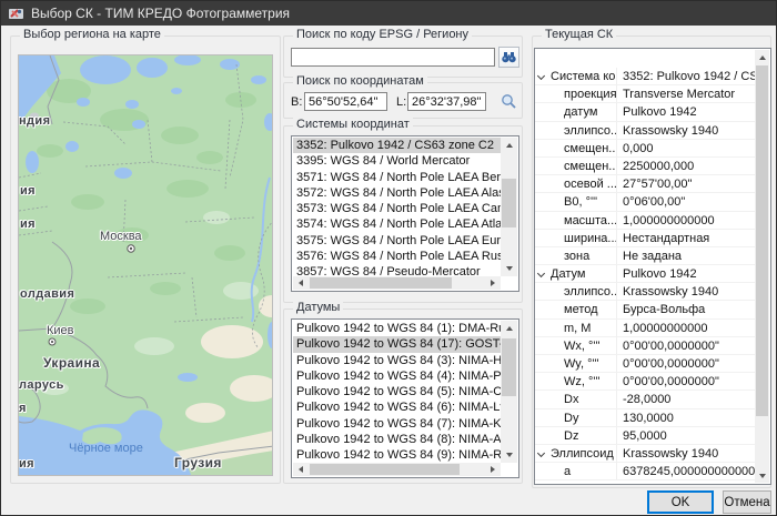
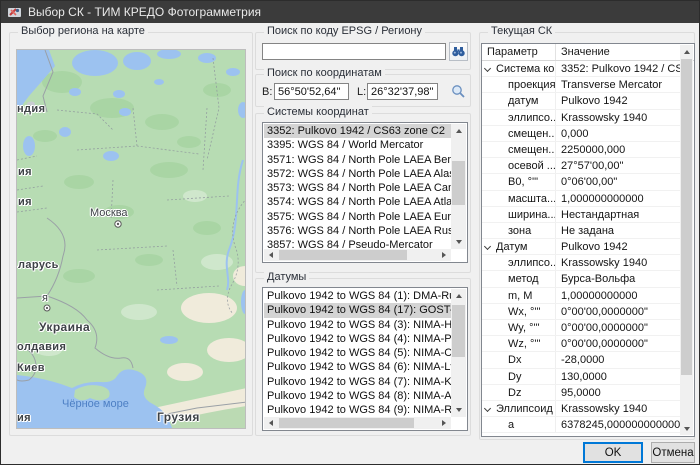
  Выбор СК - ТИМ КРЕДО Фотограмметрия
  Выбор региона на карте
  ндия
  ия
  ия
  Москва
- олдавия
+ ларусь
- Киев
+ я
  Украина
- ларусь
+ олдавия
- я
+ Киев
  Чёрное море
  ия
  Грузия
  Поиск по коду EPSG / Региону
  Поиск по координатам
  B:
  56°50'52,64"
  L:
  26°32'37,98"
  Системы координат
  3352: Pulkovo 1942 / CS63 zone C2
  3395: WGS 84 / World Mercator
  3571: WGS 84 / North Pole LAEA Ber
  3572: WGS 84 / North Pole LAEA Ala
  3573: WGS 84 / North Pole LAEA Ca
  3574: WGS 84 / North Pole LAEA Atla
  3575: WGS 84 / North Pole LAEA Eur
  3576: WGS 84 / North Pole LAEA Ru
  3857: WGS 84 / Pseudo-Mercator
  Датумы
  Pulkovo 1942 to WGS 84 (1): DMA-R
  Pulkovo 1942 to WGS 84 (17): GOST
  Pulkovo 1942 to WGS 84 (3): NIMA-H
  Pulkovo 1942 to WGS 84 (4): NIMA-P
  Pulkovo 1942 to WGS 84 (5): NIMA-C
  Pulkovo 1942 to WGS 84 (6): NIMA-L
  Pulkovo 1942 to WGS 84 (7): NIMA-K
  Pulkovo 1942 to WGS 84 (8): NIMA-A
  Pulkovo 1942 to WGS 84 (9): NIMA-R
  Текущая СК
+ Параметр
+ Значение
  Система ко
  3352: Pulkovo 1942 / C
  проекция
  Transverse Mercator
  датум
  Pulkovo 1942
  эллипсо..
  Krassowsky 1940
  смещен..
  0,000
  смещен..
  2250000,000
  осевой ...
  27°57'00,00"
  B0, °'"
  0°06'00,00"
  масшта...
  1,000000000000
  ширина..
  Нестандартная
  зона
  Не задана
  Датум
  Pulkovo 1942
  эллипсо..
  Krassowsky 1940
  метод
  Бурса-Вольфа
  m, M
  1,00000000000
  Wx, °'"
  0°00'00,0000000"
  Wy, °'"
  0°00'00,0000000"
  Wz, °'"
  0°00'00,0000000"
  Dx
  -28,0000
  Dy
  130,0000
  Dz
  95,0000
  Эллипсоид
  Krassowsky 1940
  a
  6378245,000000000000
  OK
  Отмена
